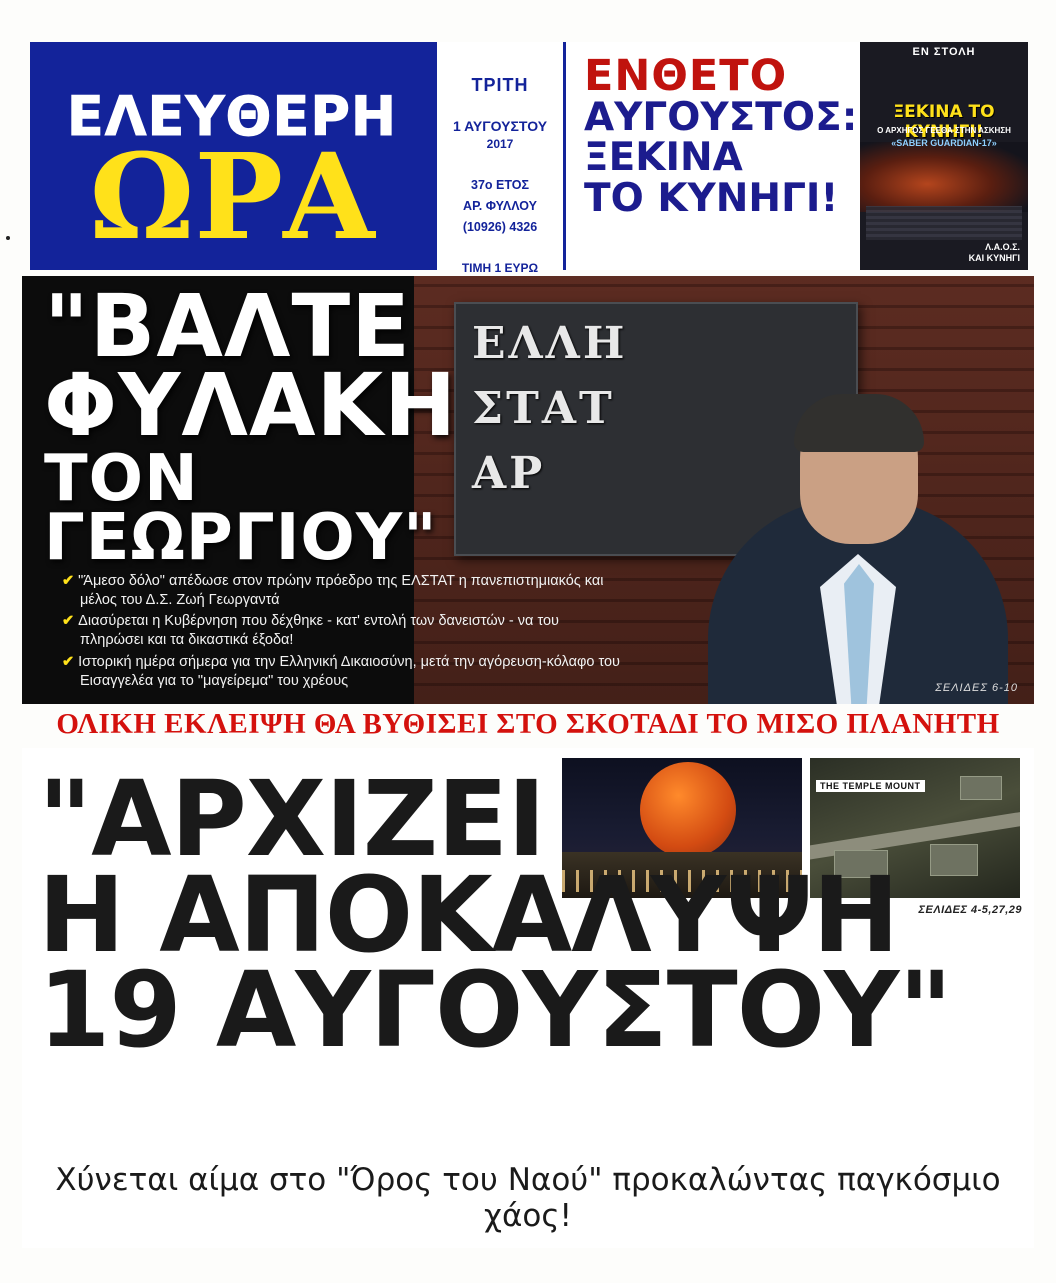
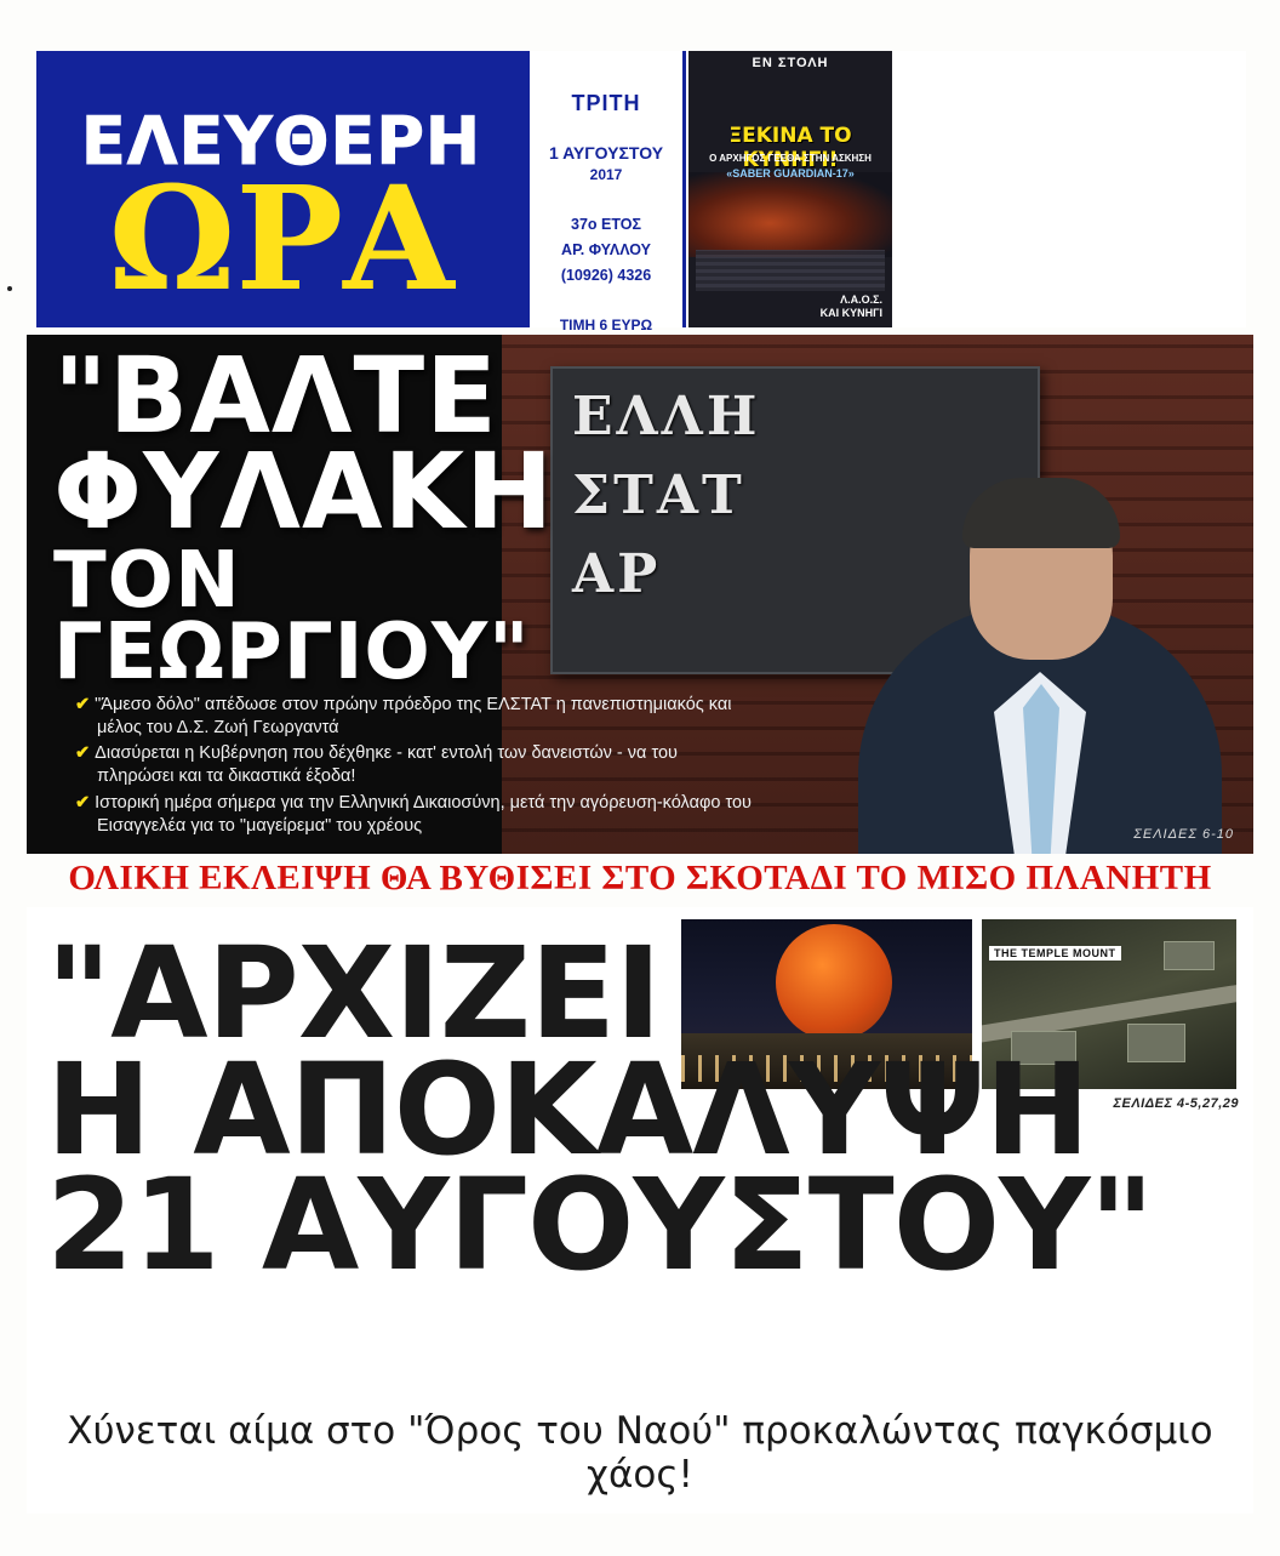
  ΕΛΕΥΘΕΡΗ
  ΩΡΑ
  ΤΡΙΤΗ
  1 ΑΥΓΟΥΣΤΟΥ
  2017
  37ο ΕΤΟΣ
  ΑΡ. ΦΥΛΛΟΥ
  (10926) 4326
- ΤΙΜΗ 1 ΕΥΡΩ
+ ΤΙΜΗ 6 ΕΥΡΩ
- ΕΝΘΕΤΟ
- ΑΥΓΟΥΣΤΟΣ:
- ΞΕΚΙΝΑ
- ΤΟ ΚΥΝΗΓΙ!
  ΕΝ ΣΤΟΛΗ
  ΞΕΚΙΝΑ ΤΟ ΚΥΝΗΓΙ!
  Ο ΑΡΧΗΓΟΣ ΓΕΕΘΑ ΣΤΗΝ ΑΣΚΗΣΗ
  «SABER GUARDIAN-17»
  Λ.Α.Ο.Σ.
  ΚΑΙ ΚΥΝΗΓΙ
  ΕΛΛΗ
  ΣΤΑΤ
  ΑΡ
  "ΒΑΛΤΕ
  ΦΥΛΑΚΗ
  ΤΟΝ ΓΕΩΡΓΙΟΥ"
  ✔ "Άμεσο δόλο" απέδωσε στον πρώην πρόεδρο της ΕΛΣΤΑΤ η πανεπιστημιακός και μέλος του Δ.Σ. Ζωή Γεωργαντά
  ✔ Διασύρεται η Κυβέρνηση που δέχθηκε - κατ' εντολή των δανειστών - να του πληρώσει και τα δικαστικά έξοδα!
  ✔ Ιστορική ημέρα σήμερα για την Ελληνική Δικαιοσύνη, μετά την αγόρευση-κόλαφο του Εισαγγελέα για το "μαγείρεμα" του χρέους
  ΣΕΛΙΔΕΣ 6-10
  ΟΛΙΚΗ ΕΚΛΕΙΨΗ ΘΑ ΒΥΘΙΣΕΙ ΣΤΟ ΣΚΟΤΑΔΙ ΤΟ ΜΙΣΟ ΠΛΑΝΗΤΗ
  THE TEMPLE MOUNT
  ΣΕΛΙΔΕΣ 4-5,27,29
  "ΑΡΧΙΖΕΙ
  Η ΑΠΟΚΑΛΥΨΗ
- 19 ΑΥΓΟΥΣΤΟΥ"
+ 21 ΑΥΓΟΥΣΤΟΥ"
  Χύνεται αίμα στο "Όρος του Ναού" προκαλώντας παγκόσμιο χάος!
